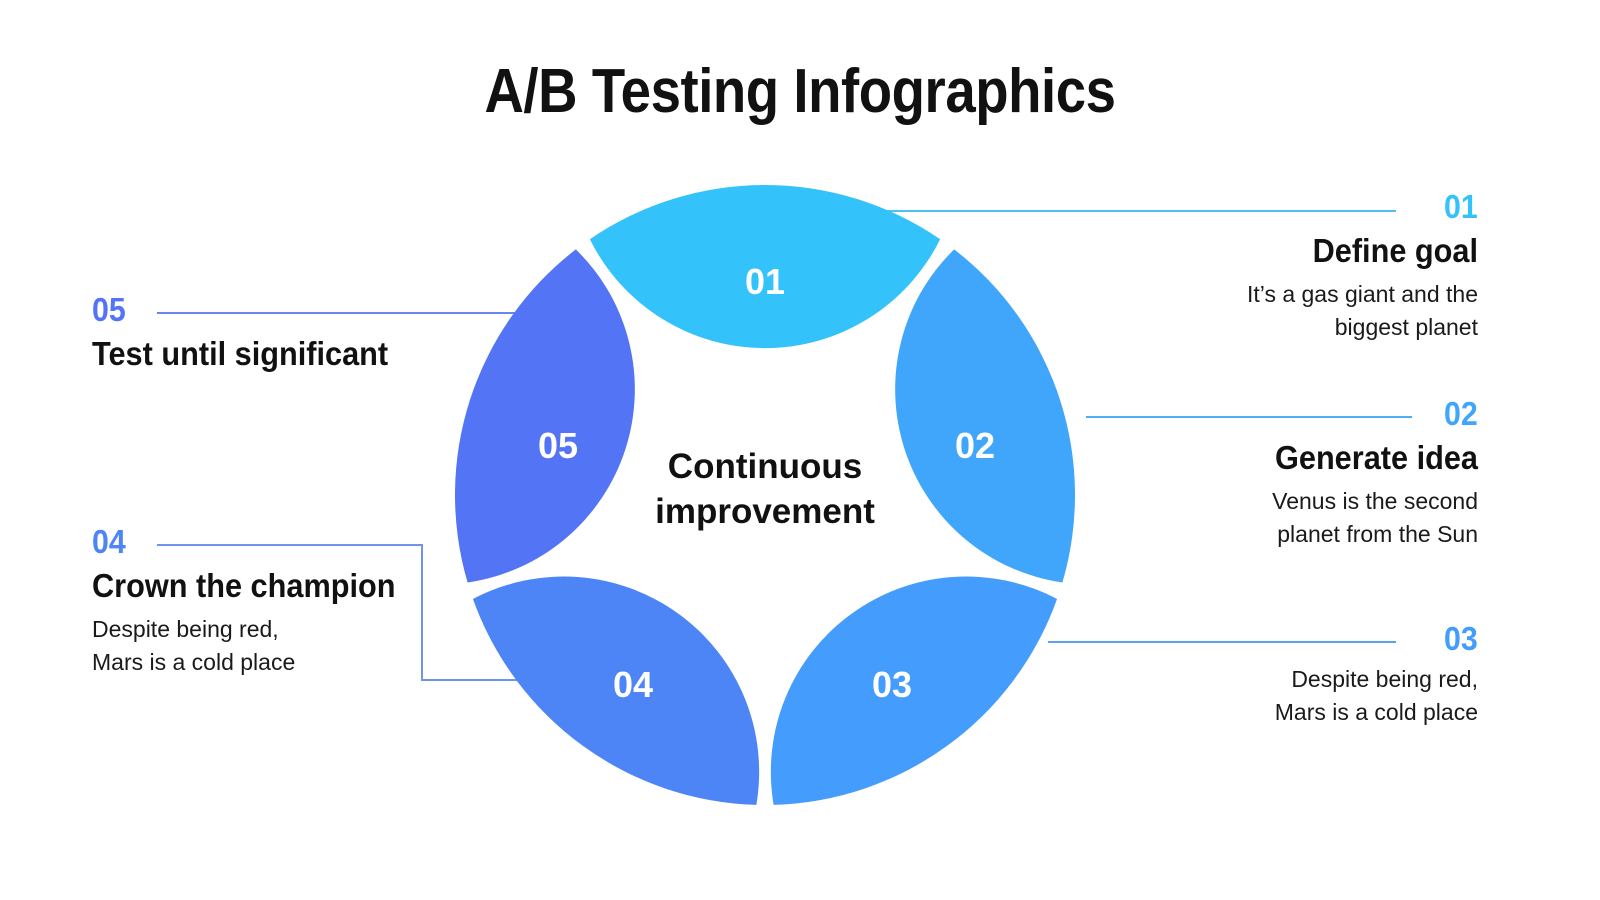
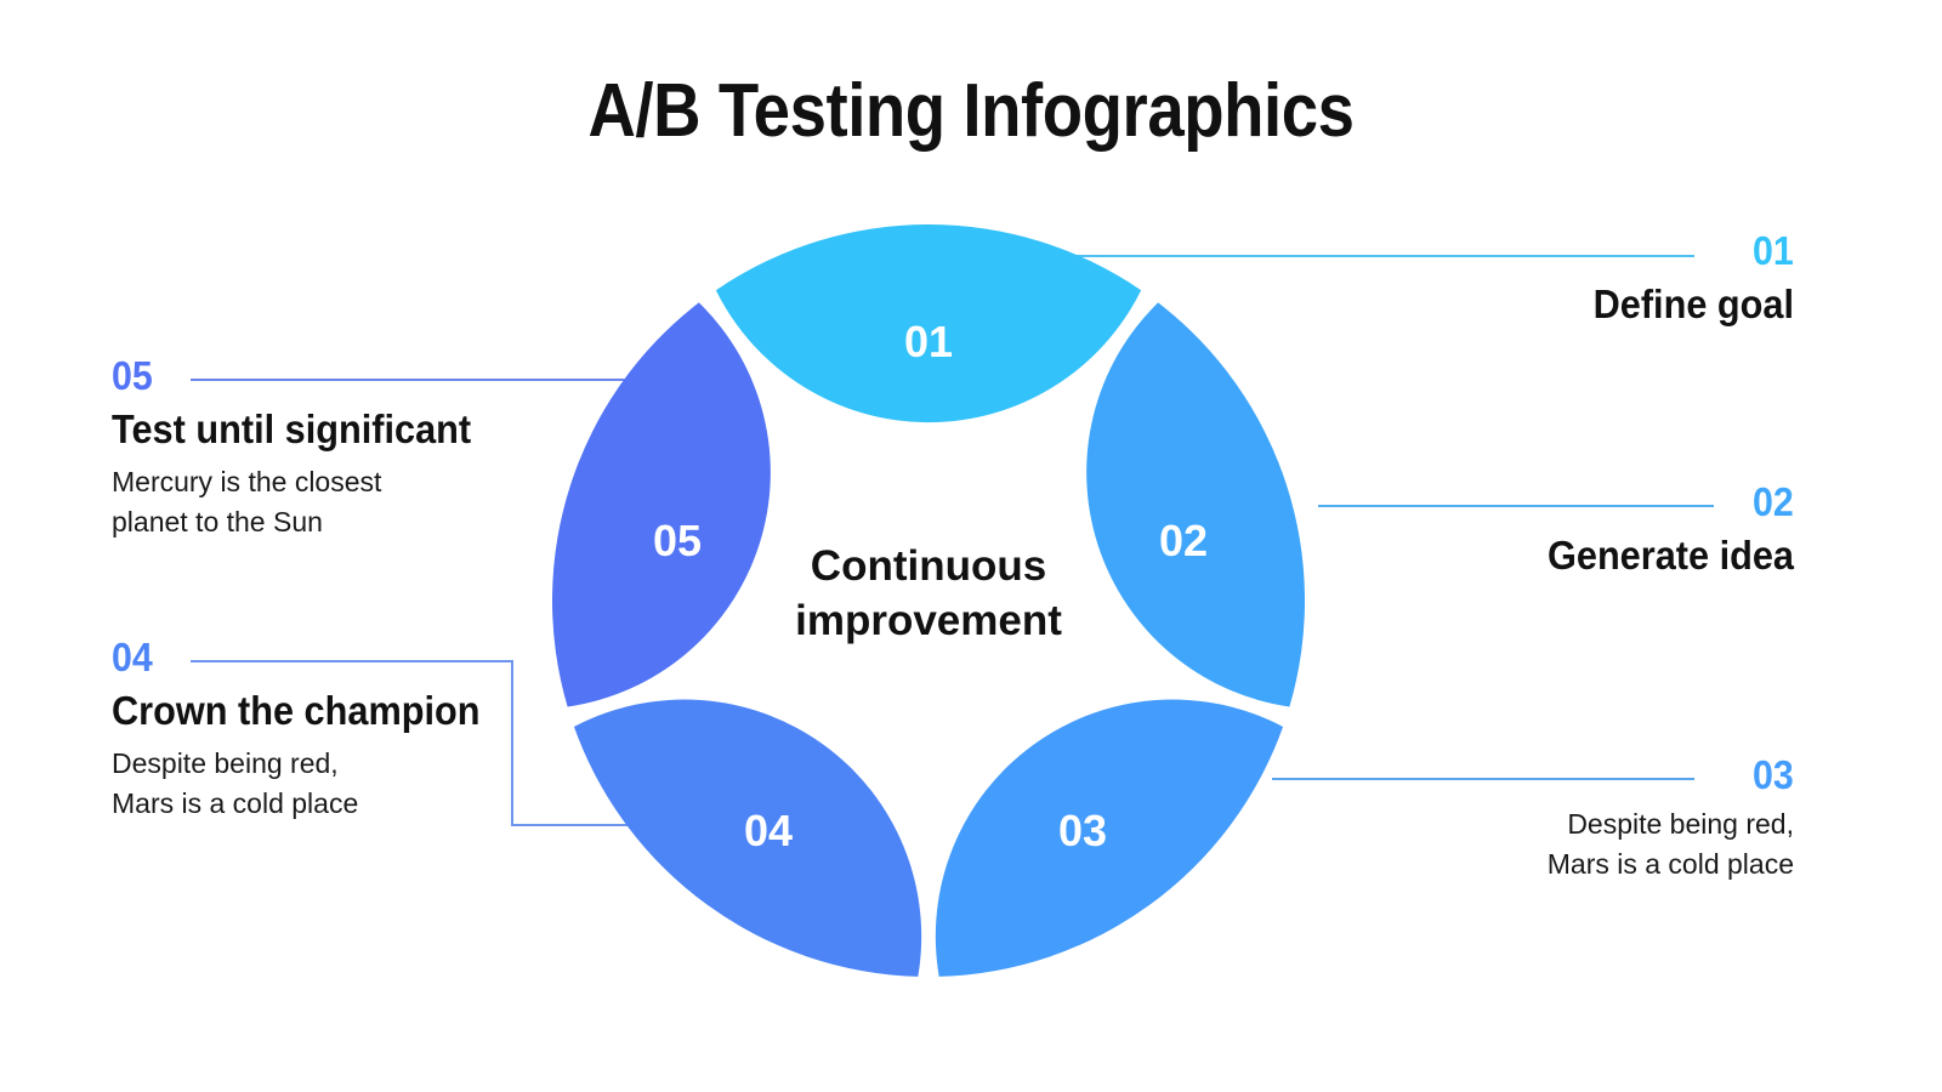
  A/B Testing Infographics
  01
  02
  03
  04
  05
  Continuous
  improvement
  01
  Define goal
- It’s a gas giant and the
- biggest planet
  02
  Generate idea
- Venus is the second
- planet from the Sun
  03
  Despite being red,
  Mars is a cold place
  04
  Crown the champion
  Despite being red,
  Mars is a cold place
  05
  Test until significant
+ Mercury is the closest
+ planet to the Sun
